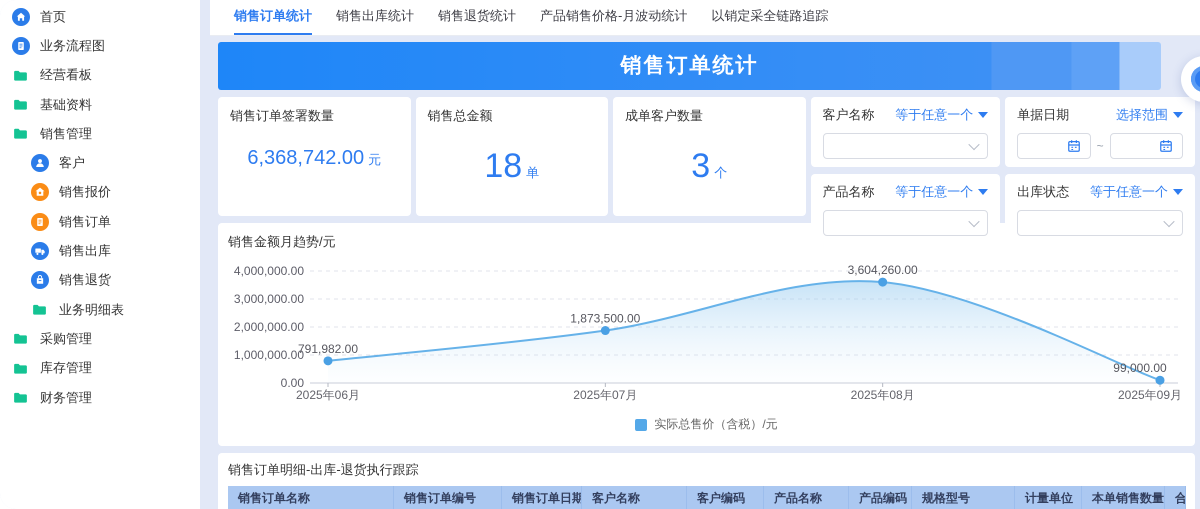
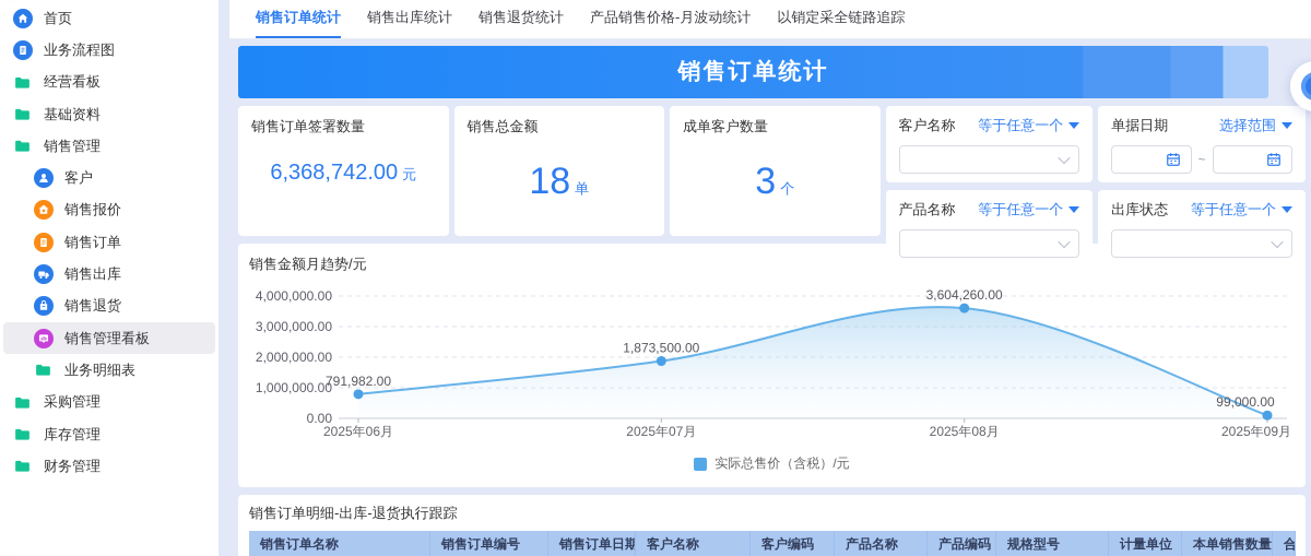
  首页
  业务流程图
  经营看板
  基础资料
  销售管理
  客户
  销售报价
  销售订单
  销售出库
  销售退货
+ 销售管理看板
  业务明细表
  采购管理
  库存管理
  财务管理
  销售订单统计
  销售出库统计
  销售退货统计
  产品销售价格-月波动统计
  以销定采全链路追踪
  销售订单统计
  销售订单签署数量
  6,368,742.00 元
  销售总金额
  18 单
  成单客户数量
  3 个
  客户名称
  等于任意一个
  单据日期
  选择范围
  ~
  产品名称
  等于任意一个
  出库状态
  等于任意一个
  销售金额月趋势/元
  0.00
  1,000,000.00
  2,000,000.00
  3,000,000.00
  4,000,000.00
  791,982.00
  2025年06月
  1,873,500.00
  2025年07月
  3,604,260.00
  2025年08月
  99,000.00
  2025年09月
  实际总售价（含税）/元
  销售订单明细-出库-退货执行跟踪
  销售订单名称
  销售订单编号
  销售订单日期
  客户名称
  客户编码
  产品名称
  产品编码
  规格型号
  计量单位
  本单销售数量
  合
